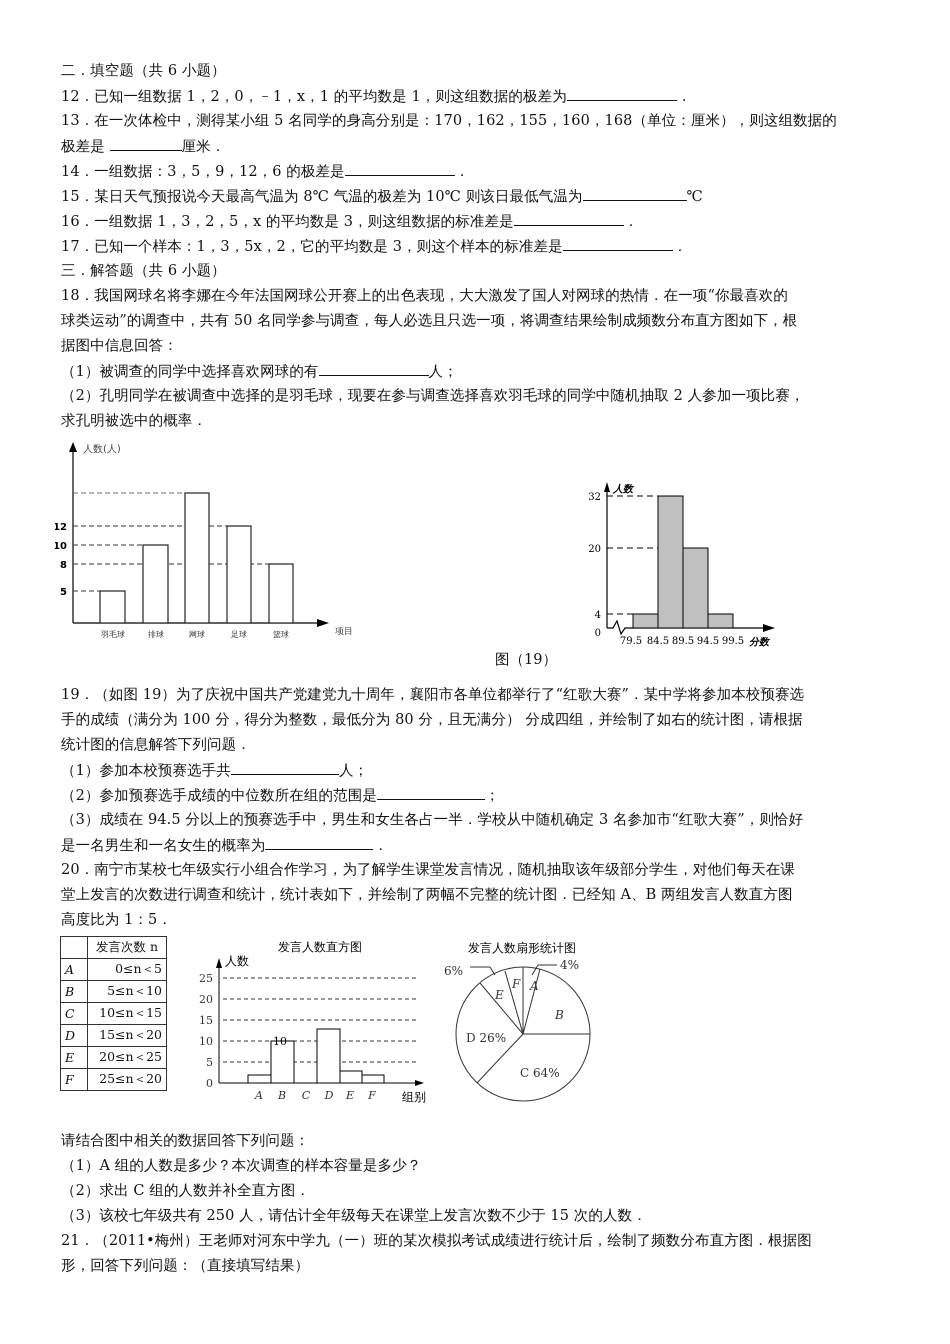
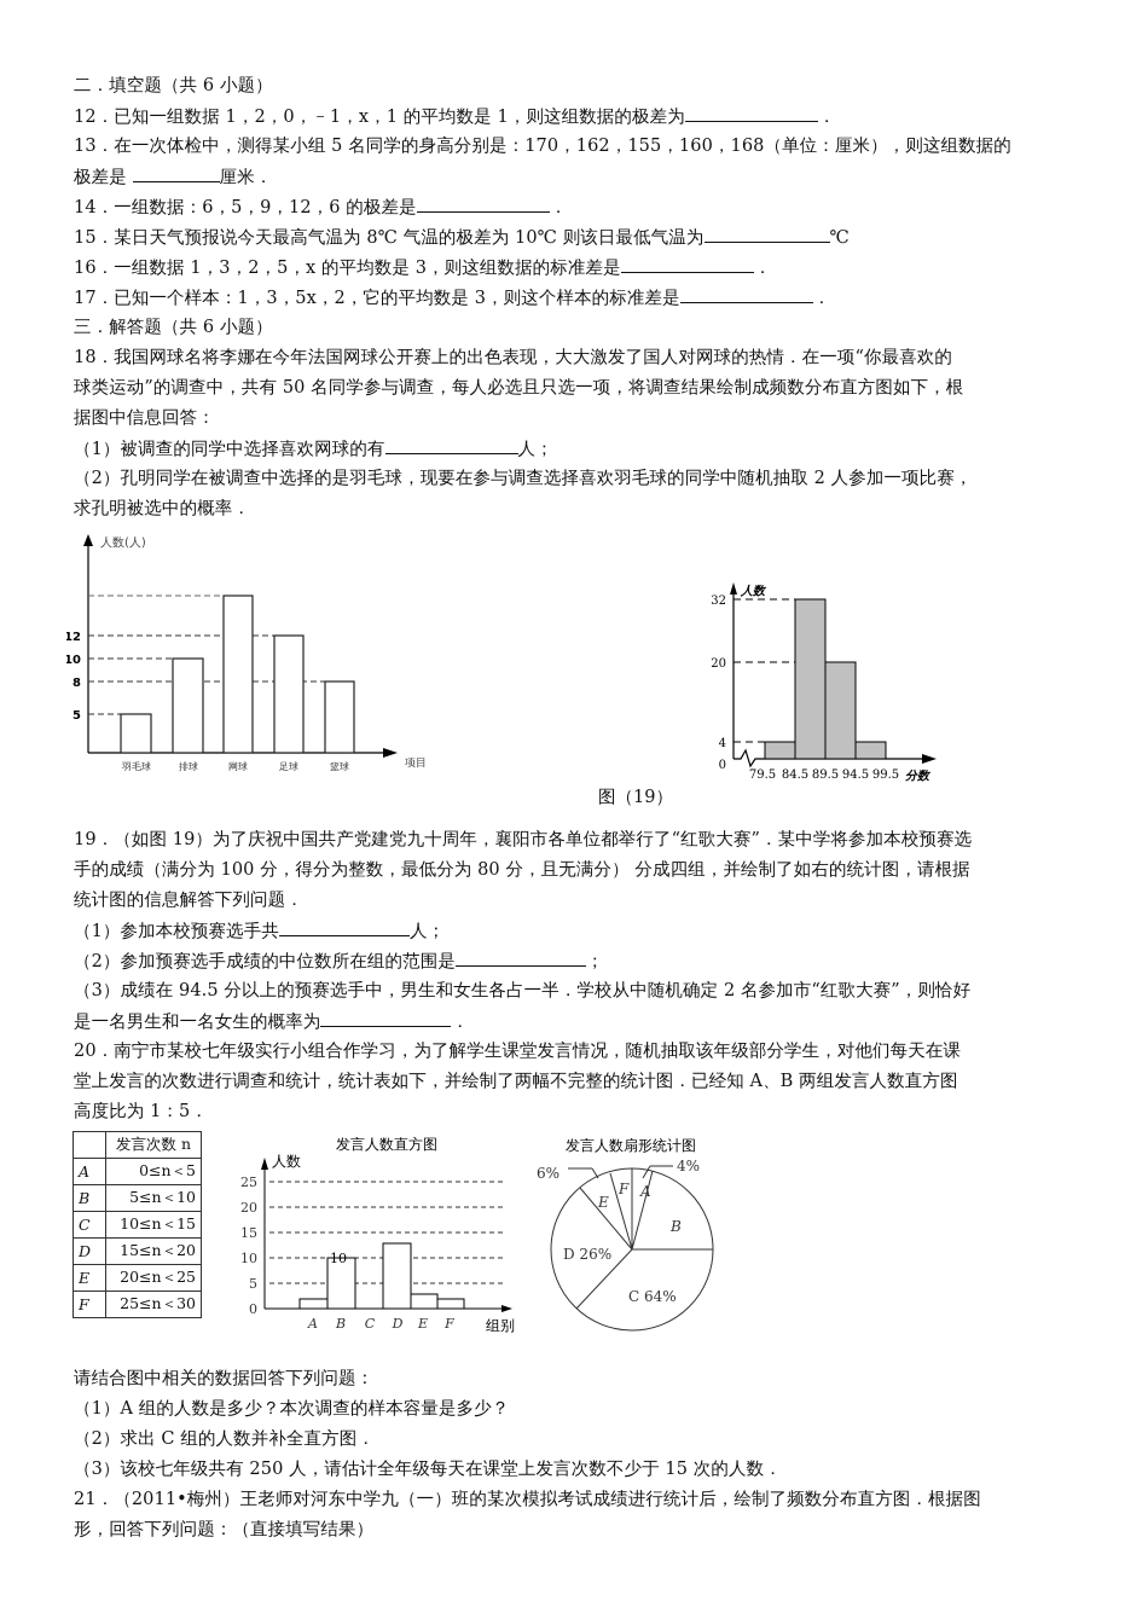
  二．填空题（共 6 小题）
  12．已知一组数据 1，2，0，﹣1，x，1 的平均数是 1，则这组数据的极差为 ．
  13．在一次体检中，测得某小组 5 名同学的身高分别是：170，162，155，160，168（单位：厘米），则这组数据的
  极差是 厘米．
- 14．一组数据：3，5，9，12，6 的极差是 ．
+ 14．一组数据：6，5，9，12，6 的极差是 ．
  15．某日天气预报说今天最高气温为 8℃ 气温的极差为 10℃ 则该日最低气温为 ℃
  16．一组数据 1，3，2，5，x 的平均数是 3，则这组数据的标准差是 ．
  17．已知一个样本：1，3，5x，2，它的平均数是 3，则这个样本的标准差是 ．
  三．解答题（共 6 小题）
  18．我国网球名将李娜在今年法国网球公开赛上的出色表现，大大激发了国人对网球的热情．在一项“你最喜欢的
  球类运动”的调查中，共有 50 名同学参与调查，每人必选且只选一项，将调查结果绘制成频数分布直方图如下，根
  据图中信息回答：
  （1）被调查的同学中选择喜欢网球的有 人；
  （2）孔明同学在被调查中选择的是羽毛球，现要在参与调查选择喜欢羽毛球的同学中随机抽取 2 人参加一项比赛，
  求孔明被选中的概率．
  人数(人)
  项目
  12
  10
  8
  5
  羽毛球
  排球
  网球
  足球
  篮球
  人数
  32
  20
  4
  0
  79.5
  84.5
  89.5
  94.5
  99.5
  分数
  图（19）
  19．（如图 19）为了庆祝中国共产党建党九十周年，襄阳市各单位都举行了“红歌大赛”．某中学将参加本校预赛选
  手的成绩（满分为 100 分，得分为整数，最低分为 80 分，且无满分） 分成四组，并绘制了如右的统计图，请根据
  统计图的信息解答下列问题．
  （1）参加本校预赛选手共 人；
  （2）参加预赛选手成绩的中位数所在组的范围是 ；
- （3）成绩在 94.5 分以上的预赛选手中，男生和女生各占一半．学校从中随机确定 3 名参加市“红歌大赛”，则恰好
+ （3）成绩在 94.5 分以上的预赛选手中，男生和女生各占一半．学校从中随机确定 2 名参加市“红歌大赛”，则恰好
  是一名男生和一名女生的概率为 ．
  20．南宁市某校七年级实行小组合作学习，为了解学生课堂发言情况，随机抽取该年级部分学生，对他们每天在课
  堂上发言的次数进行调查和统计，统计表如下，并绘制了两幅不完整的统计图．已经知 A、B 两组发言人数直方图
  高度比为 1：5．
  	发言次数 n
  A	0≤n＜5
  B	5≤n＜10
  C	10≤n＜15
  D	15≤n＜20
  E	20≤n＜25
- F	25≤n＜20
+ F	25≤n＜30
  发言人数直方图
  人数
  0
  5
  10
  15
  20
  25
  10
  A
  B
  C
  D
  E
  F
  组别
  发言人数扇形统计图
  4%
  6%
  A
  F
  E
  B
  D 26%
  C 64%
  请结合图中相关的数据回答下列问题：
  （1）A 组的人数是多少？本次调查的样本容量是多少？
  （2）求出 C 组的人数并补全直方图．
  （3）该校七年级共有 250 人，请估计全年级每天在课堂上发言次数不少于 15 次的人数．
  21．（2011•梅州）王老师对河东中学九（一）班的某次模拟考试成绩进行统计后，绘制了频数分布直方图．根据图
  形，回答下列问题：（直接填写结果）
